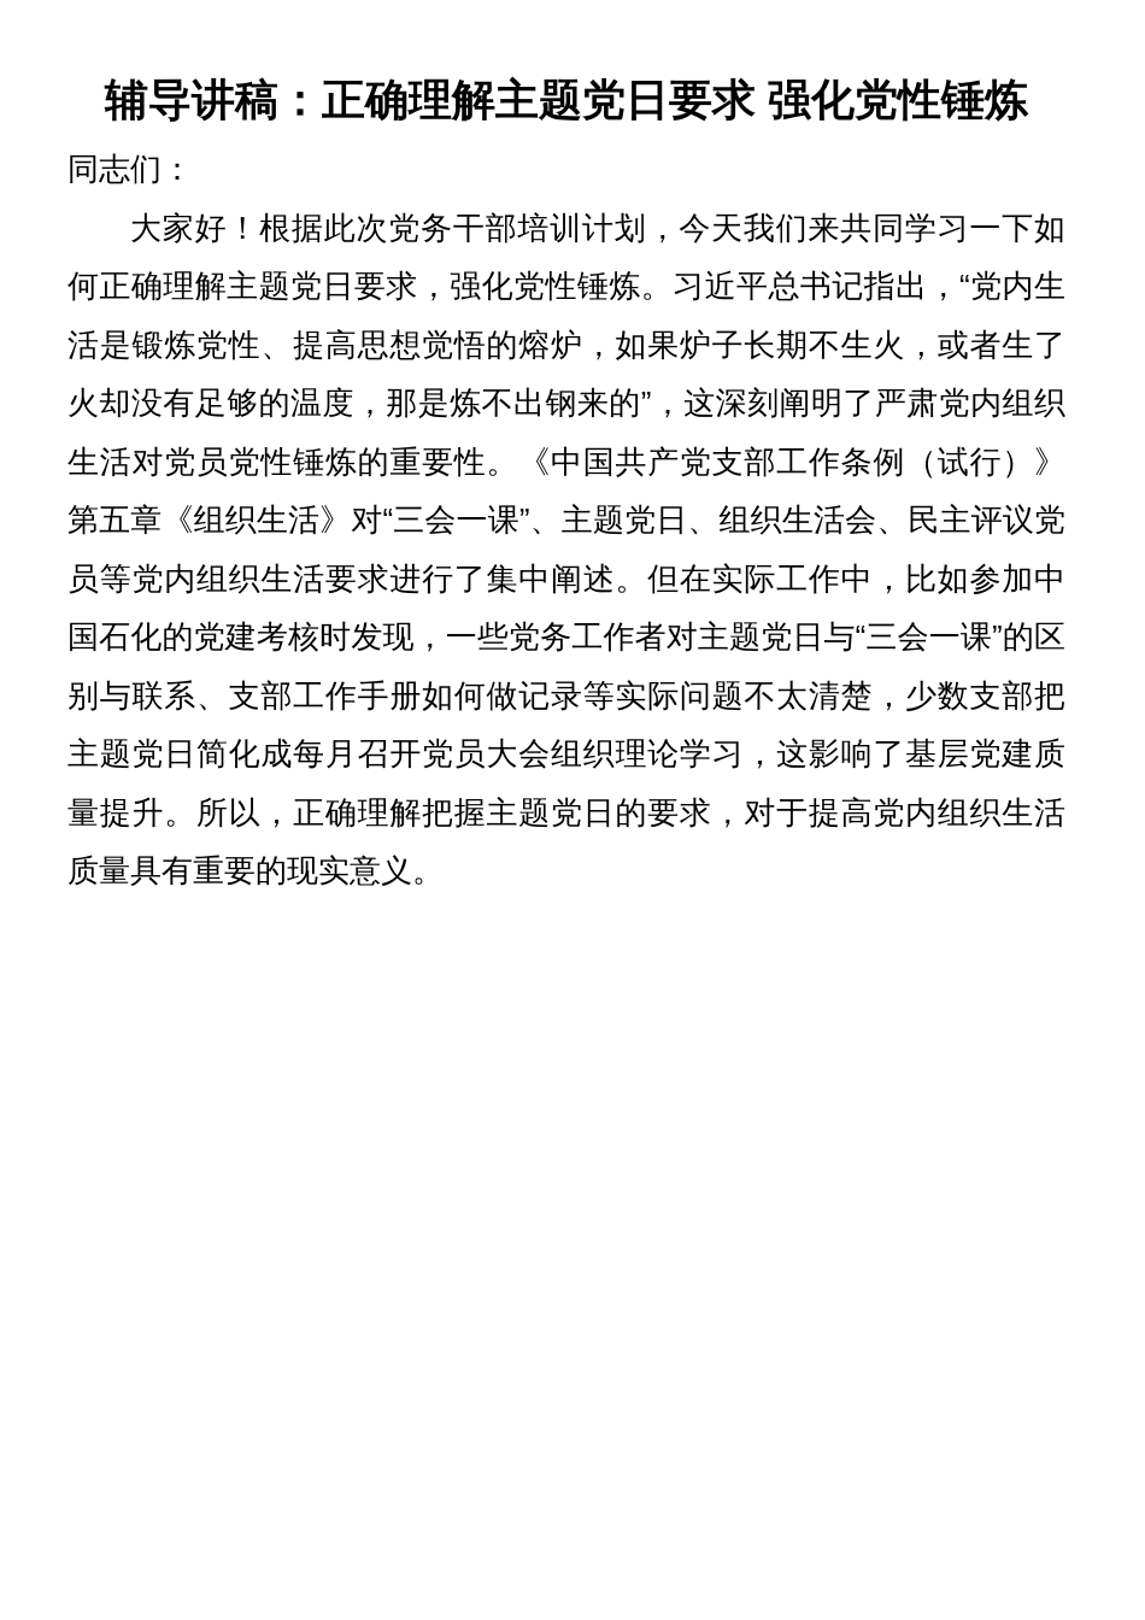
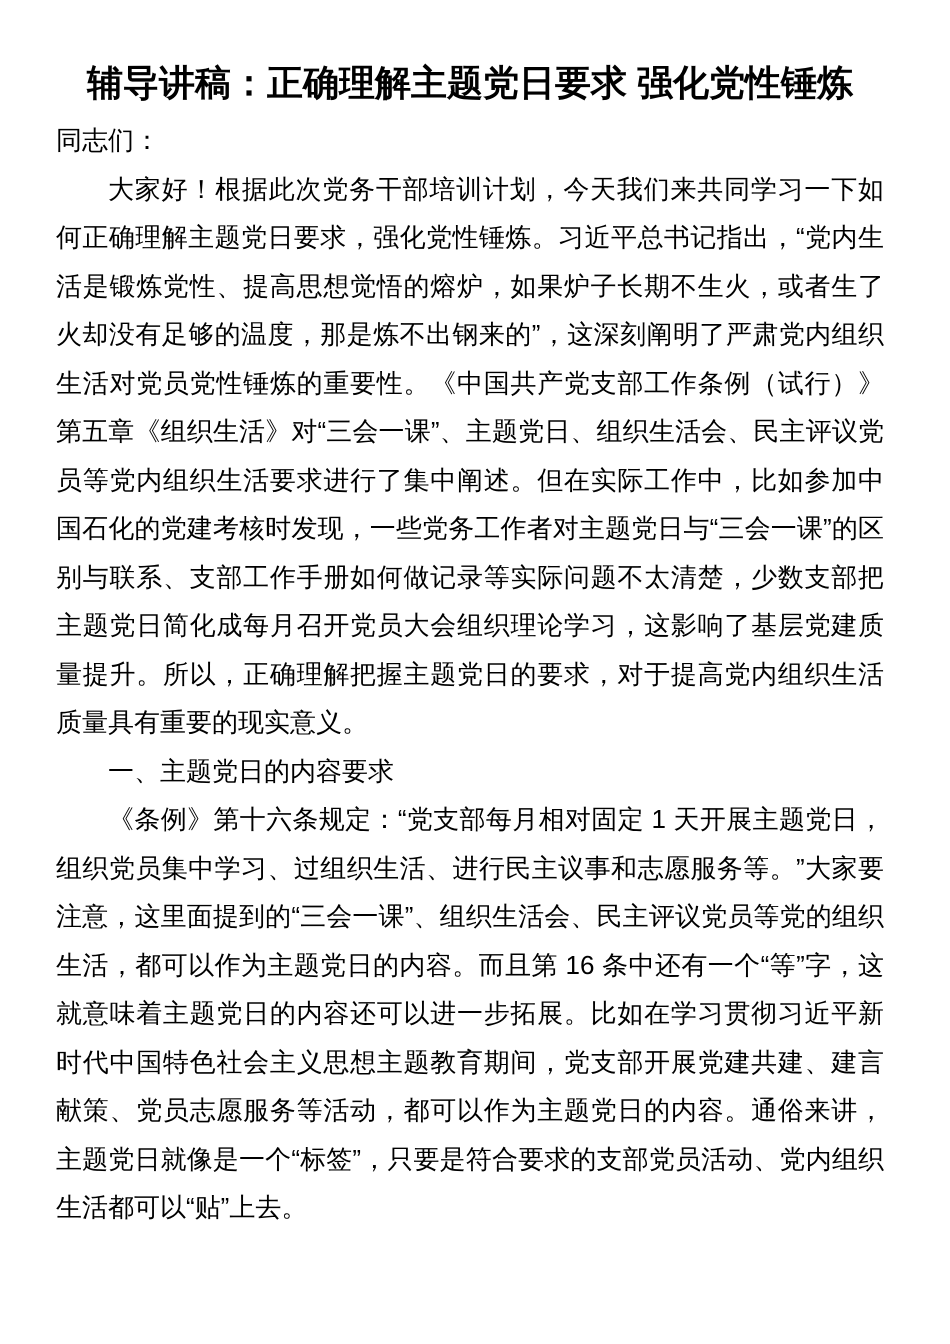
  辅导讲稿：正确理解主题党日要求 强化党性锤炼
  同志们：
  大家好！根据此次党务干部培训计划，今天我们来共同学习一下如何正确理解主题党日要求，强化党性锤炼。习近平总书记指出，“党内生活是锻炼党性、提高思想觉悟的熔炉，如果炉子长期不生火，或者生了火却没有足够的温度，那是炼不出钢来的”，这深刻阐明了严肃党内组织生活对党员党性锤炼的重要性。《中国共产党支部工作条例（试行）》第五章《组织生活》对“三会一课”、主题党日、组织生活会、民主评议党员等党内组织生活要求进行了集中阐述。但在实际工作中，比如参加中国石化的党建考核时发现，一些党务工作者对主题党日与“三会一课”的区别与联系、支部工作手册如何做记录等实际问题不太清楚，少数支部把主题党日简化成每月召开党员大会组织理论学习，这影响了基层党建质量提升。所以，正确理解把握主题党日的要求，对于提高党内组织生活质量具有重要的现实意义。
+ 一、主题党日的内容要求
+ 《条例》第十六条规定：“党支部每月相对固定 1 天开展主题党日，组织党员集中学习、过组织生活、进行民主议事和志愿服务等。”大家要注意，这里面提到的“三会一课”、组织生活会、民主评议党员等党的组织生活，都可以作为主题党日的内容。而且第 16 条中还有一个“等”字，这就意味着主题党日的内容还可以进一步拓展。比如在学习贯彻习近平新时代中国特色社会主义思想主题教育期间，党支部开展党建共建、建言献策、党员志愿服务等活动，都可以作为主题党日的内容。通俗来讲，主题党日就像是一个“标签”，只要是符合要求的支部党员活动、党内组织生活都可以“贴”上去。
